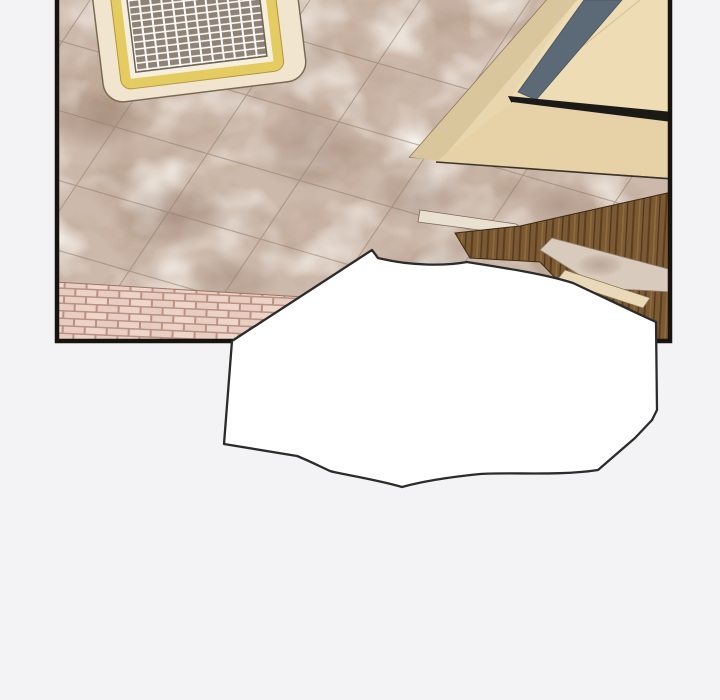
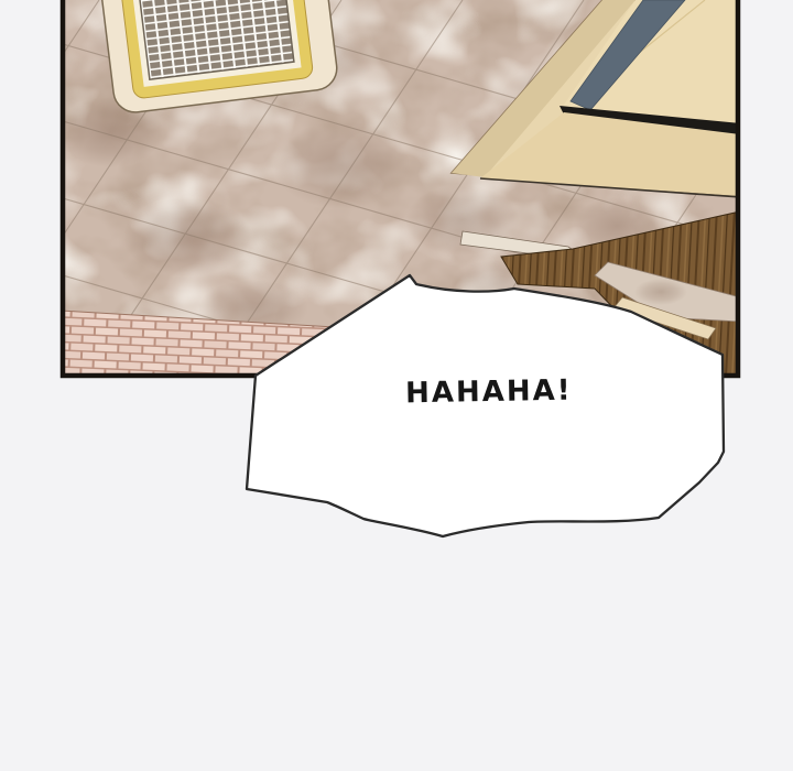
+ HAHAHA!
